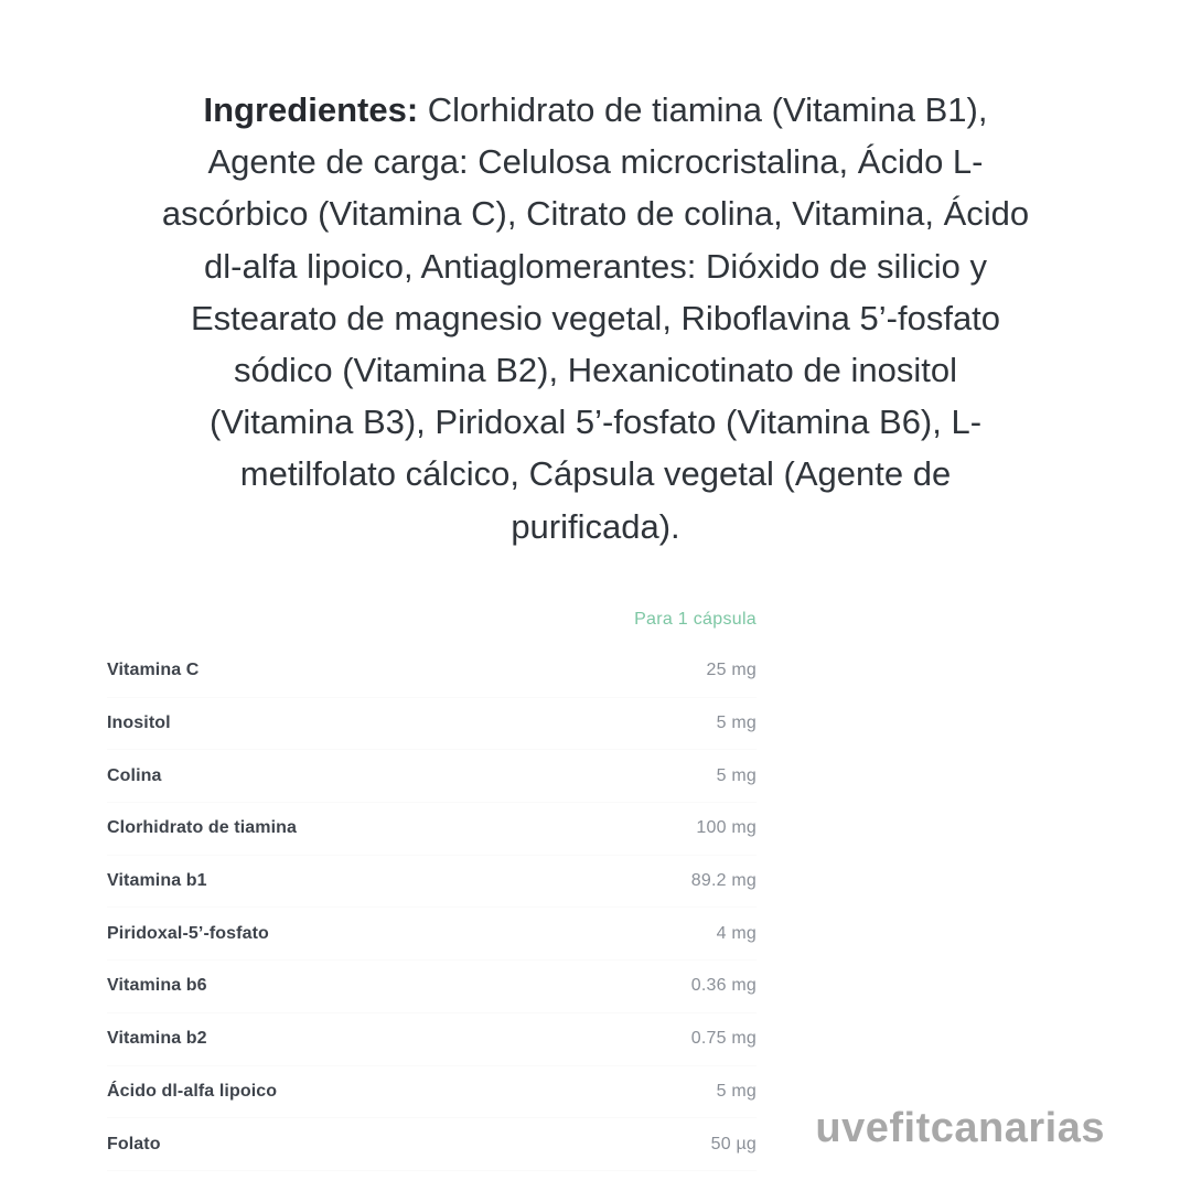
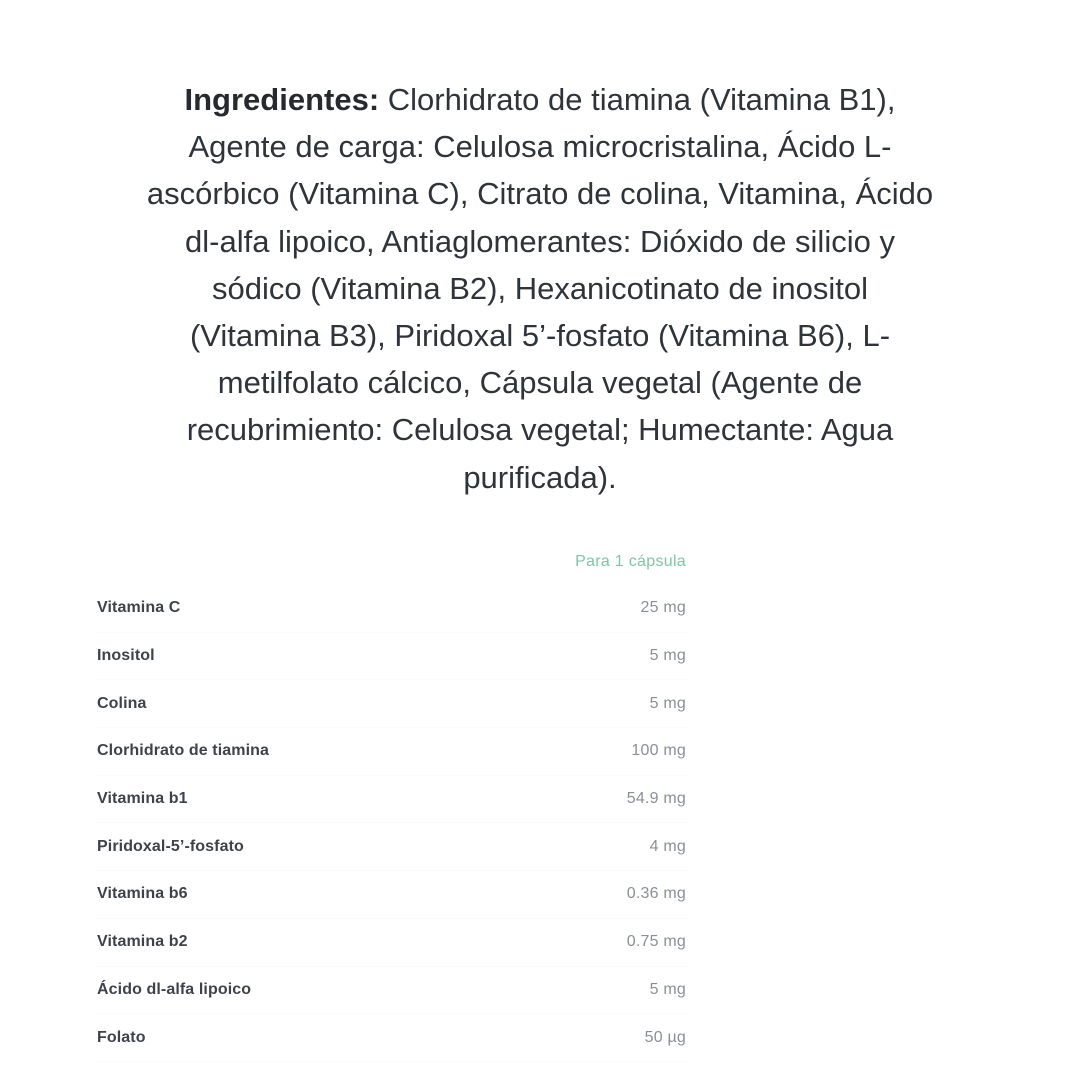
  Ingredientes: Clorhidrato de tiamina (Vitamina B1),
  Agente de carga: Celulosa microcristalina, Ácido L-
  ascórbico (Vitamina C), Citrato de colina, Vitamina, Ácido
  dl-alfa lipoico, Antiaglomerantes: Dióxido de silicio y
- Estearato de magnesio vegetal, Riboflavina 5’-fosfato
  sódico (Vitamina B2), Hexanicotinato de inositol
  (Vitamina B3), Piridoxal 5’-fosfato (Vitamina B6), L-
  metilfolato cálcico, Cápsula vegetal (Agente de
+ recubrimiento: Celulosa vegetal; Humectante: Agua
  purificada).
  Para 1 cápsula
  Vitamina C
  25 mg
  Inositol
  5 mg
  Colina
  5 mg
  Clorhidrato de tiamina
  100 mg
  Vitamina b1
- 89.2 mg
+ 54.9 mg
  Piridoxal-5’-fosfato
  4 mg
  Vitamina b6
  0.36 mg
  Vitamina b2
  0.75 mg
  Ácido dl-alfa lipoico
  5 mg
  Folato
  50 µg
- uvefitcanarias
